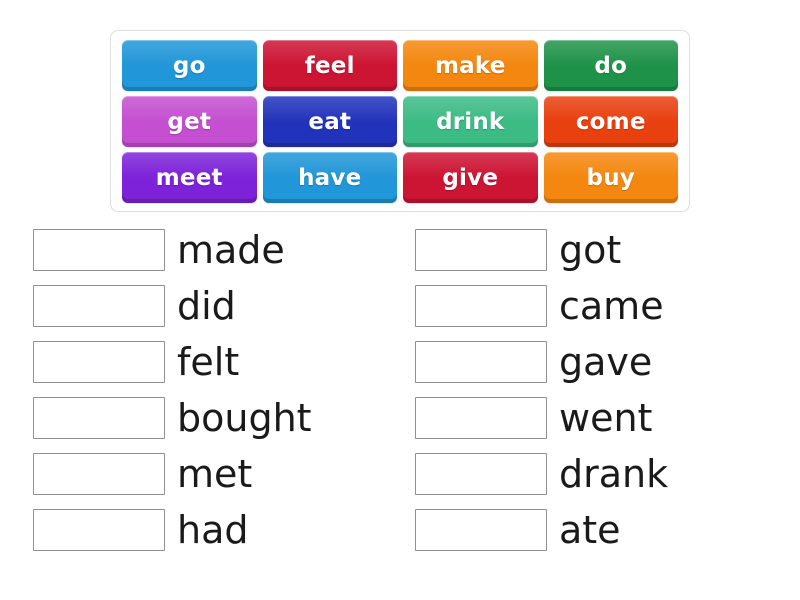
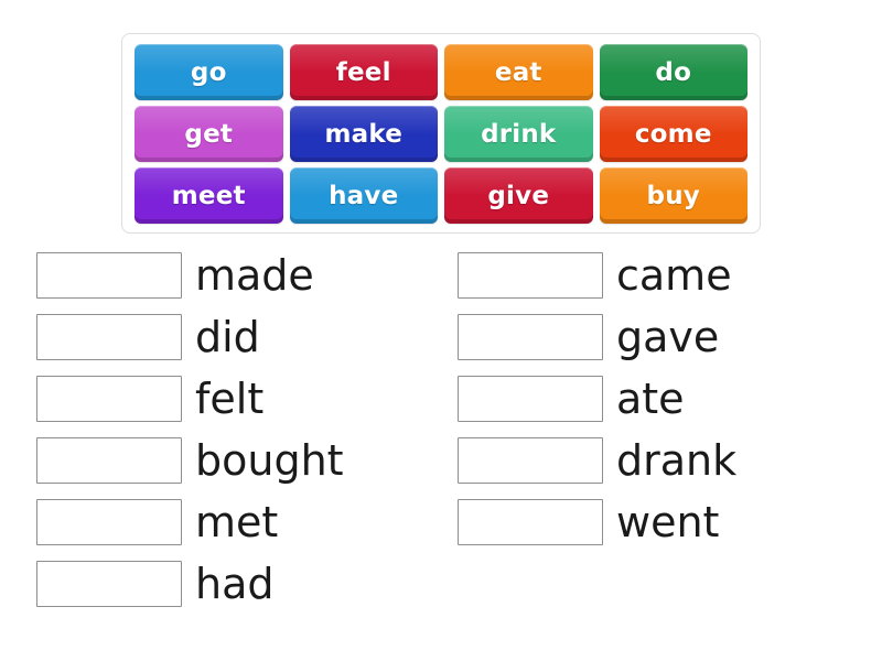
  go
  feel
- make
+ eat
  do
  get
- eat
+ make
  drink
  come
  meet
  have
  give
  buy
  made
  did
  felt
  bought
  met
  had
- got
  came
  gave
- went
+ ate
  drank
- ate
+ went
